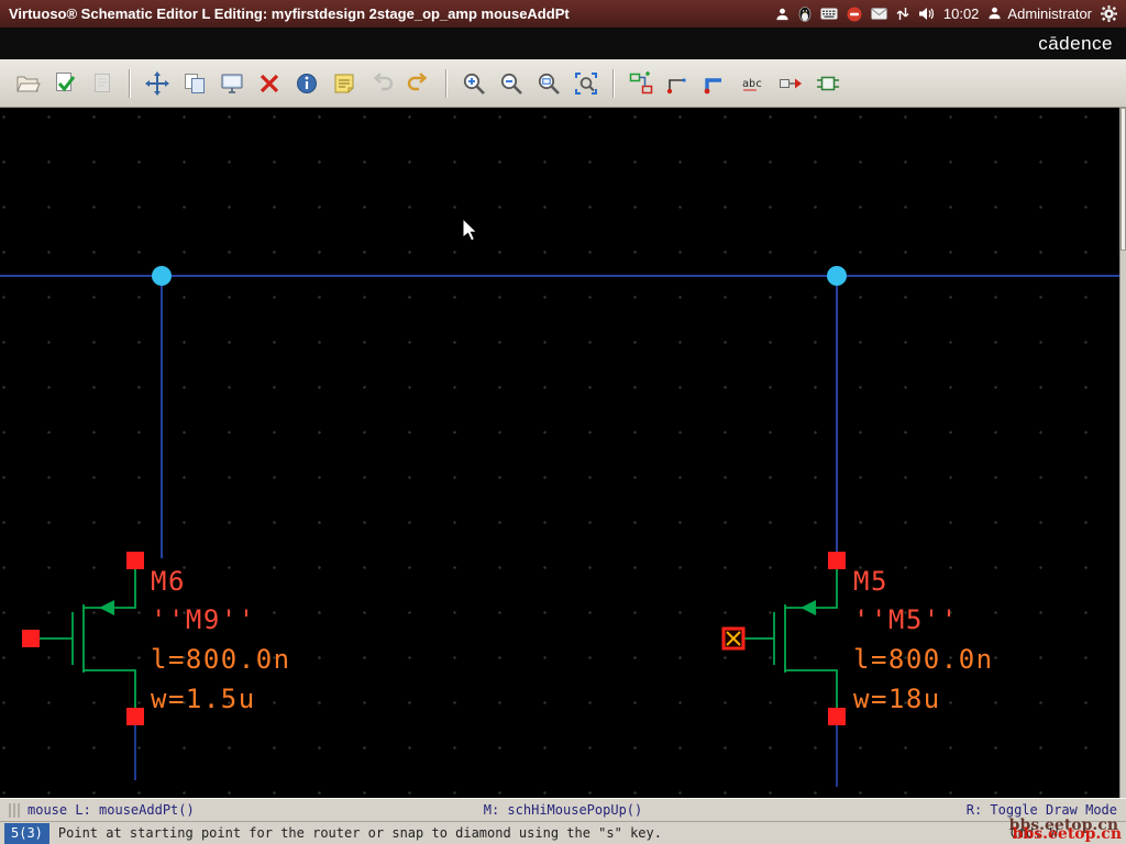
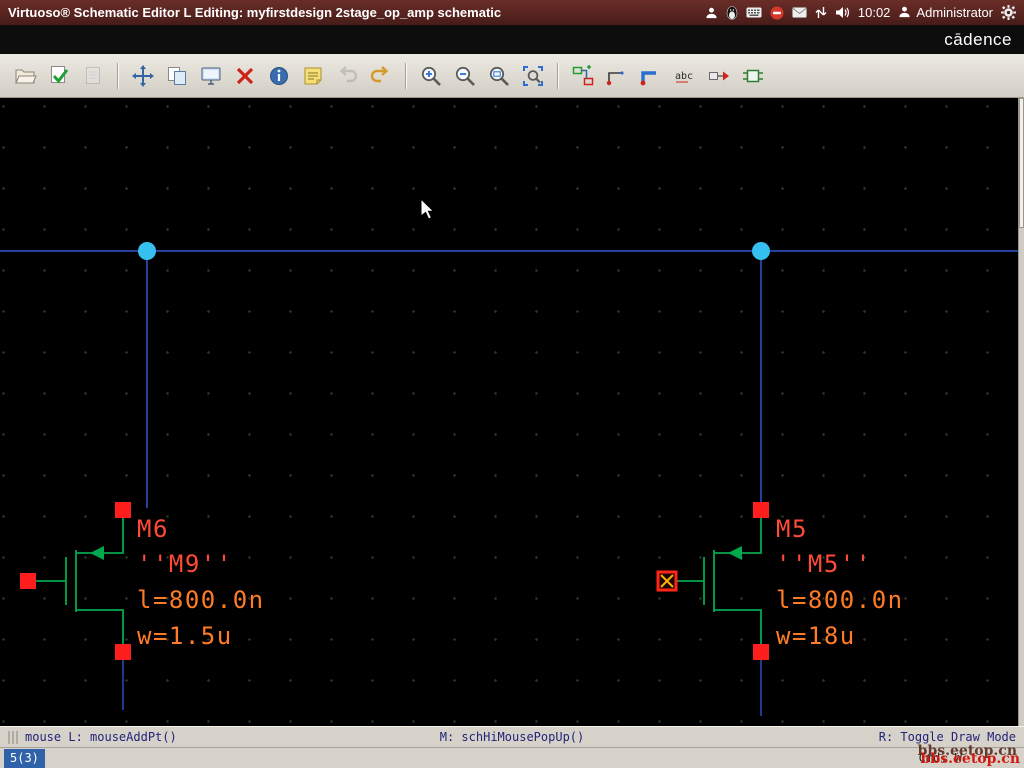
- Virtuoso® Schematic Editor L Editing: myfirstdesign 2stage_op_amp mouseAddPt
+ Virtuoso® Schematic Editor L Editing: myfirstdesign 2stage_op_amp schematic
  10:02
  Administrator
  cādence
  abc
  M6
  ''M9''
  l=800.0n
  w=1.5u
  M5
  ''M5''
  l=800.0n
  w=18u
  mouse L: mouseAddPt()
  M: schHiMousePopUp()
  R: Toggle Draw Mode
  5(3)
- Point at starting point for the router or snap to diamond using the "s" key.
  Cmd: W
  bbs.eetop.cn
